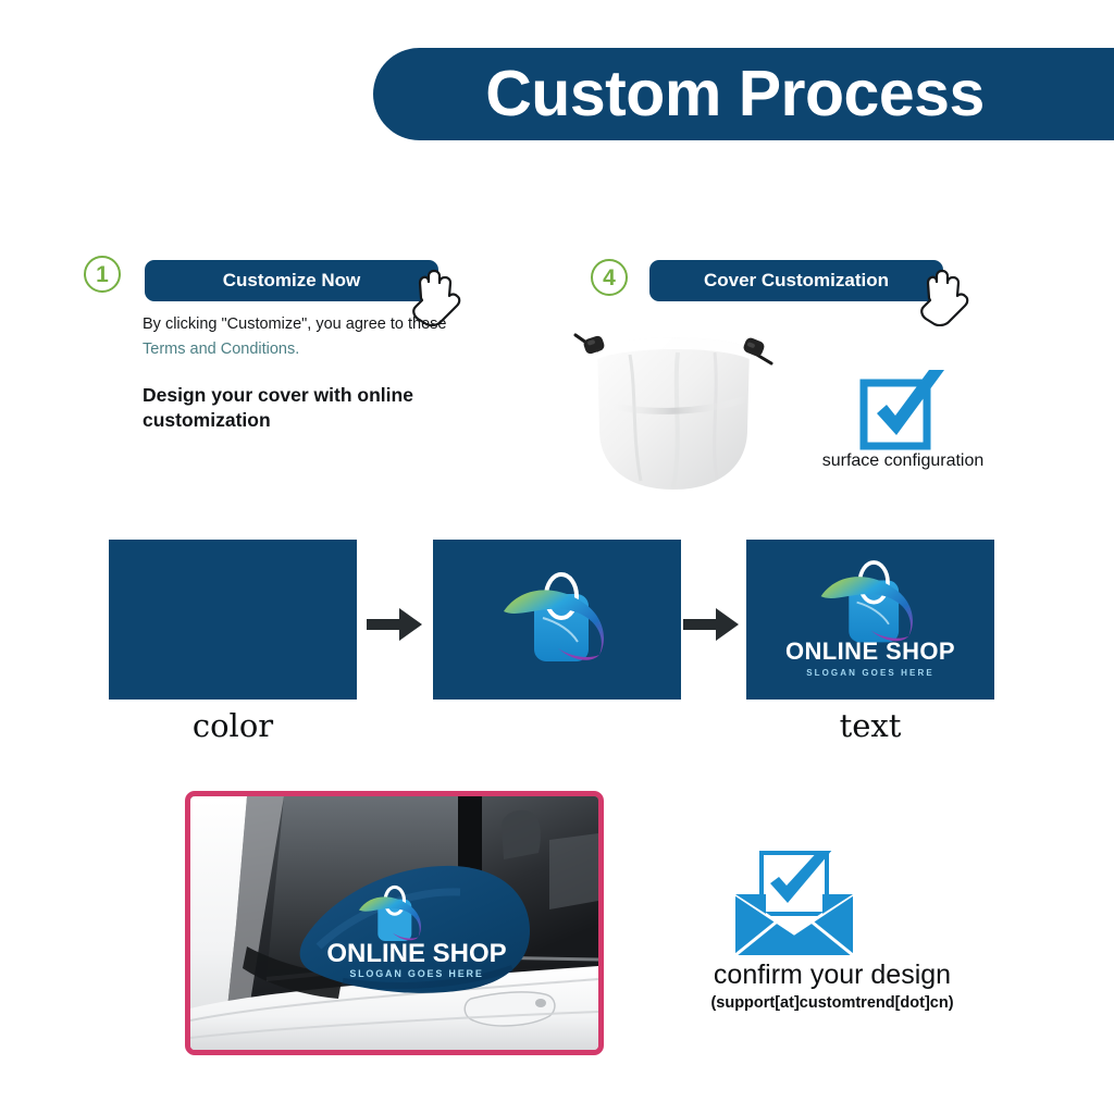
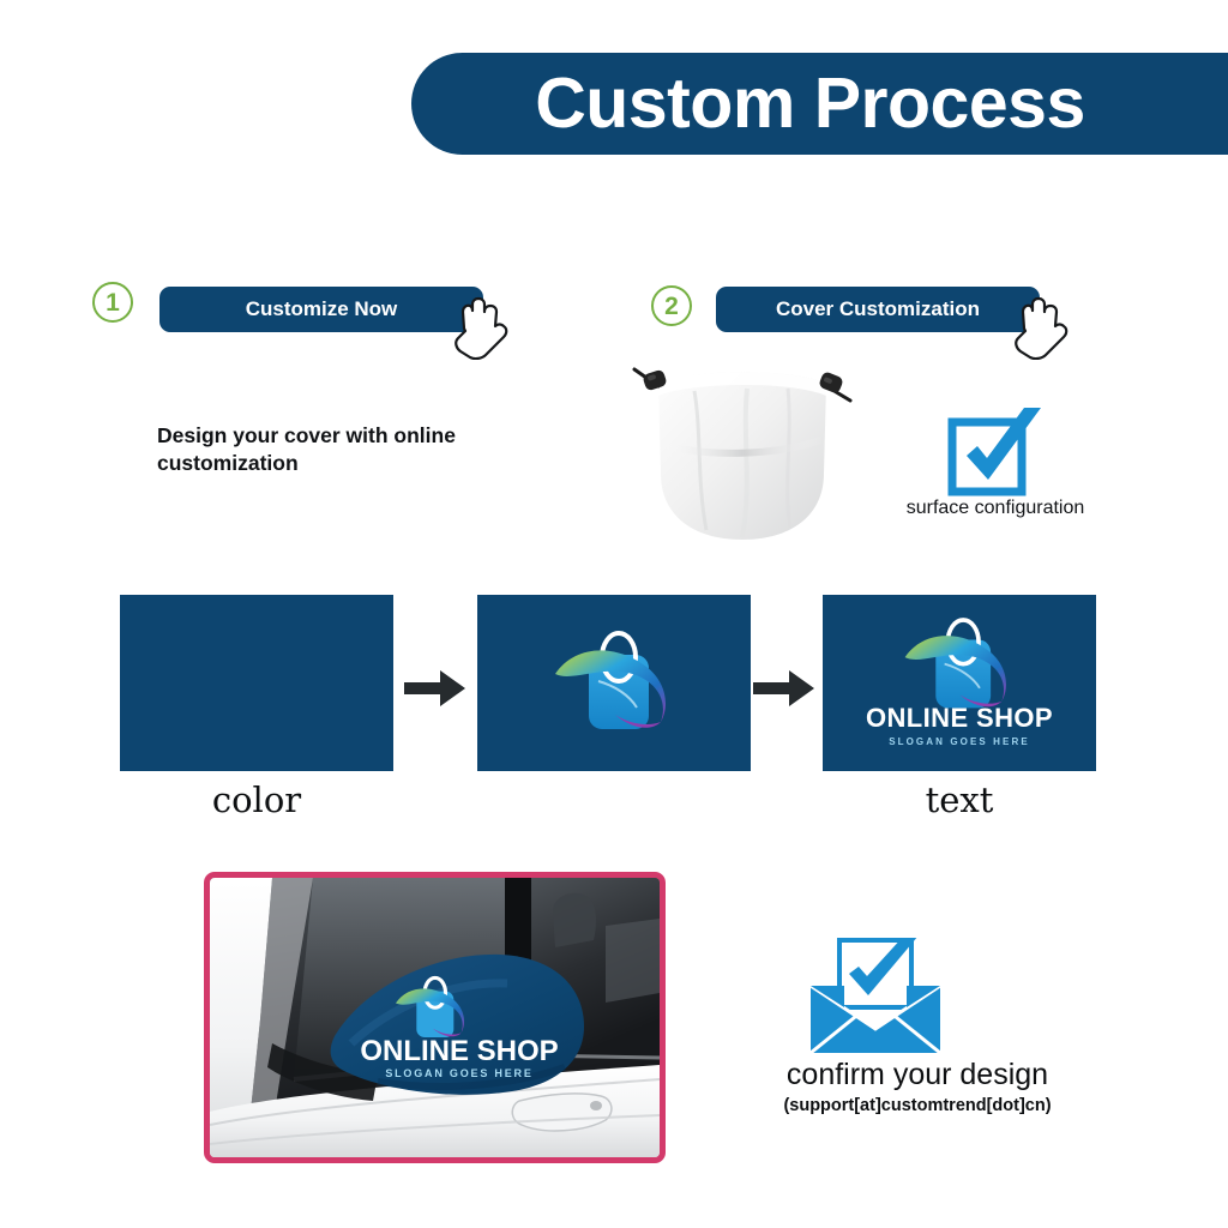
  Custom Process
  1
  Customize Now
- By clicking "Customize", you agree to these Terms and Conditions.
  Design your cover with online customization
- 4
+ 2
  Cover Customization
  surface configuration
  color
  text
  ONLINE SHOP
  SLOGAN GOES HERE
  ONLINE SHOP
  SLOGAN GOES HERE
  confirm your design
  (support[at]customtrend[dot]cn)
